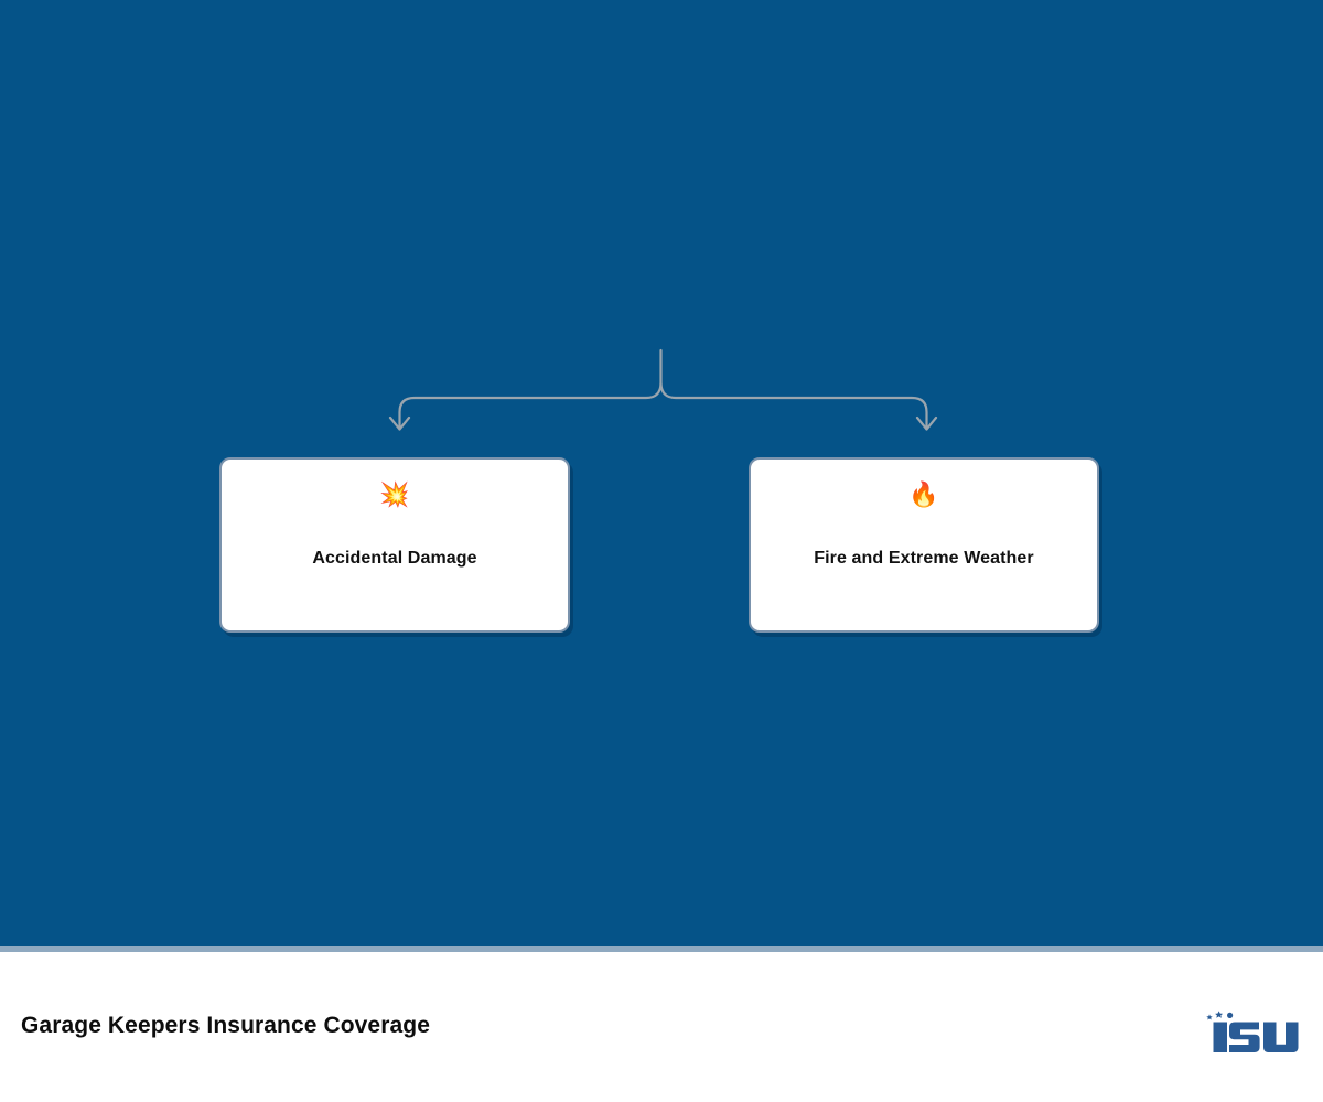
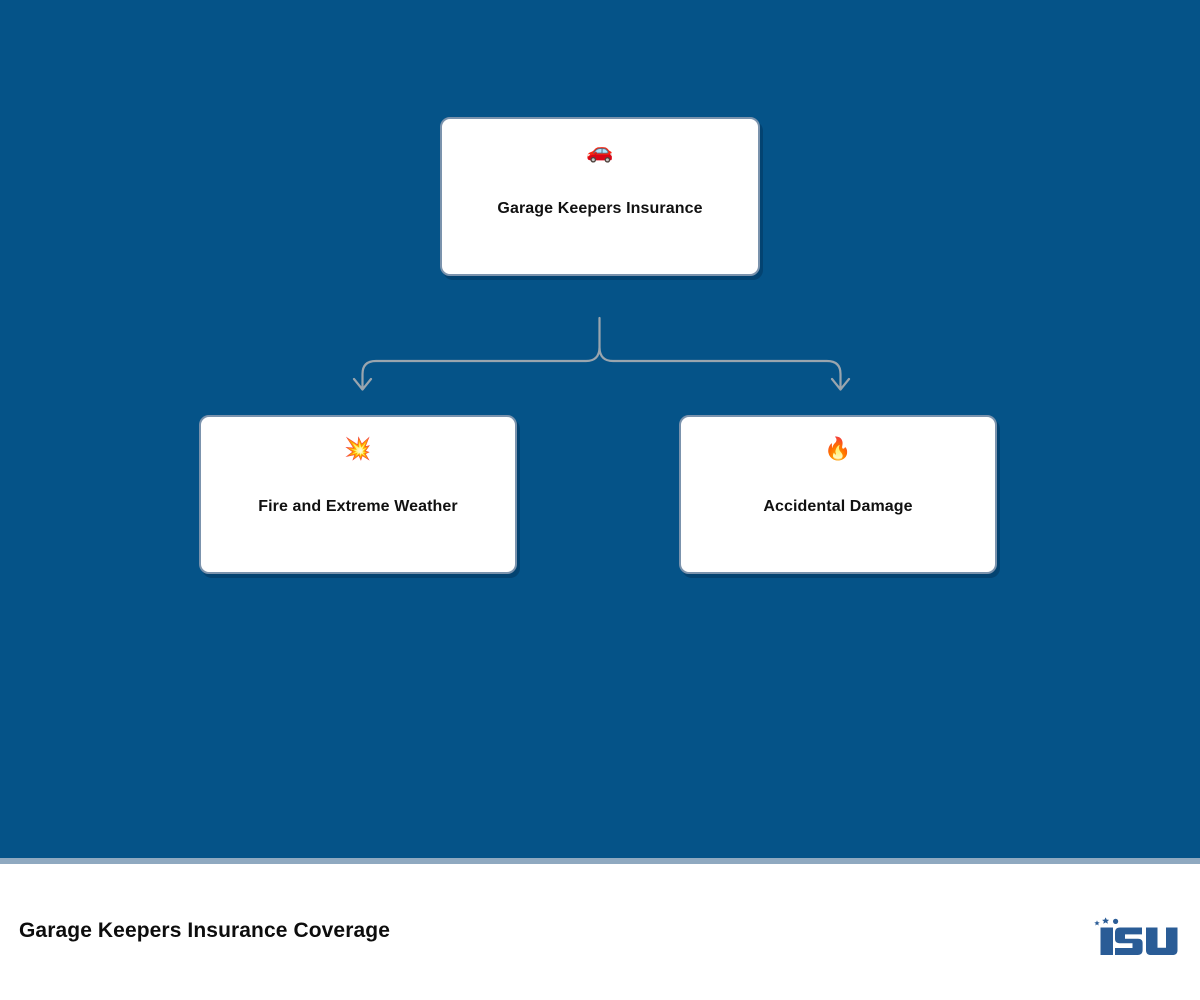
+ 🚗
+ Garage Keepers Insurance
  💥
- Accidental Damage
+ Fire and Extreme Weather
  🔥
- Fire and Extreme Weather
+ Accidental Damage
  Garage Keepers Insurance Coverage
